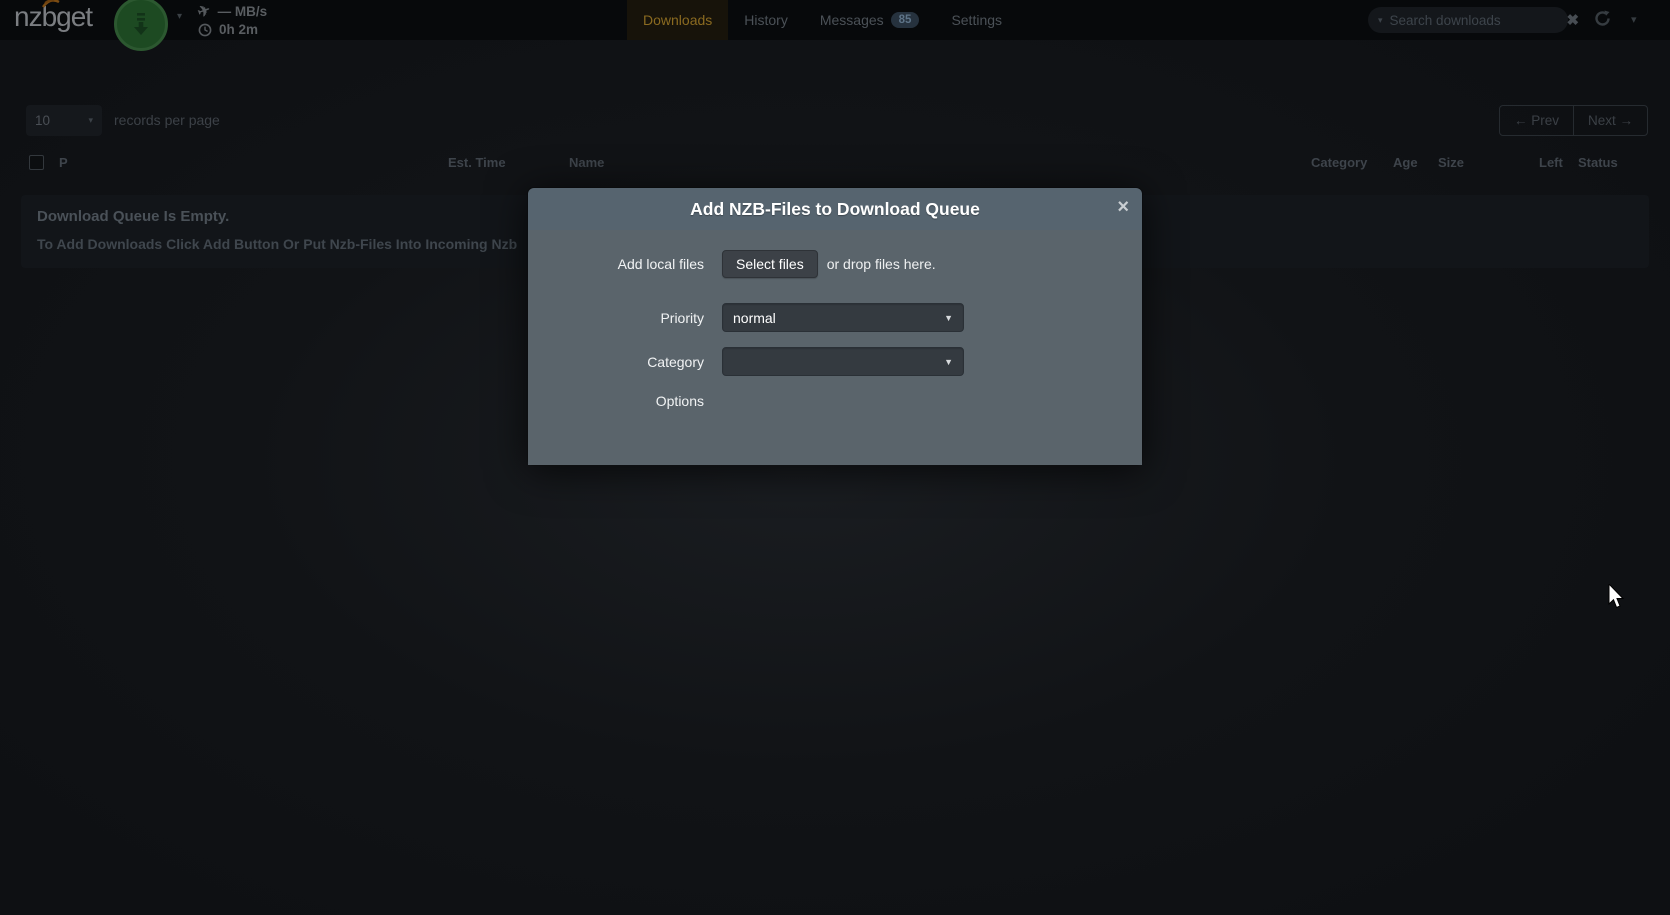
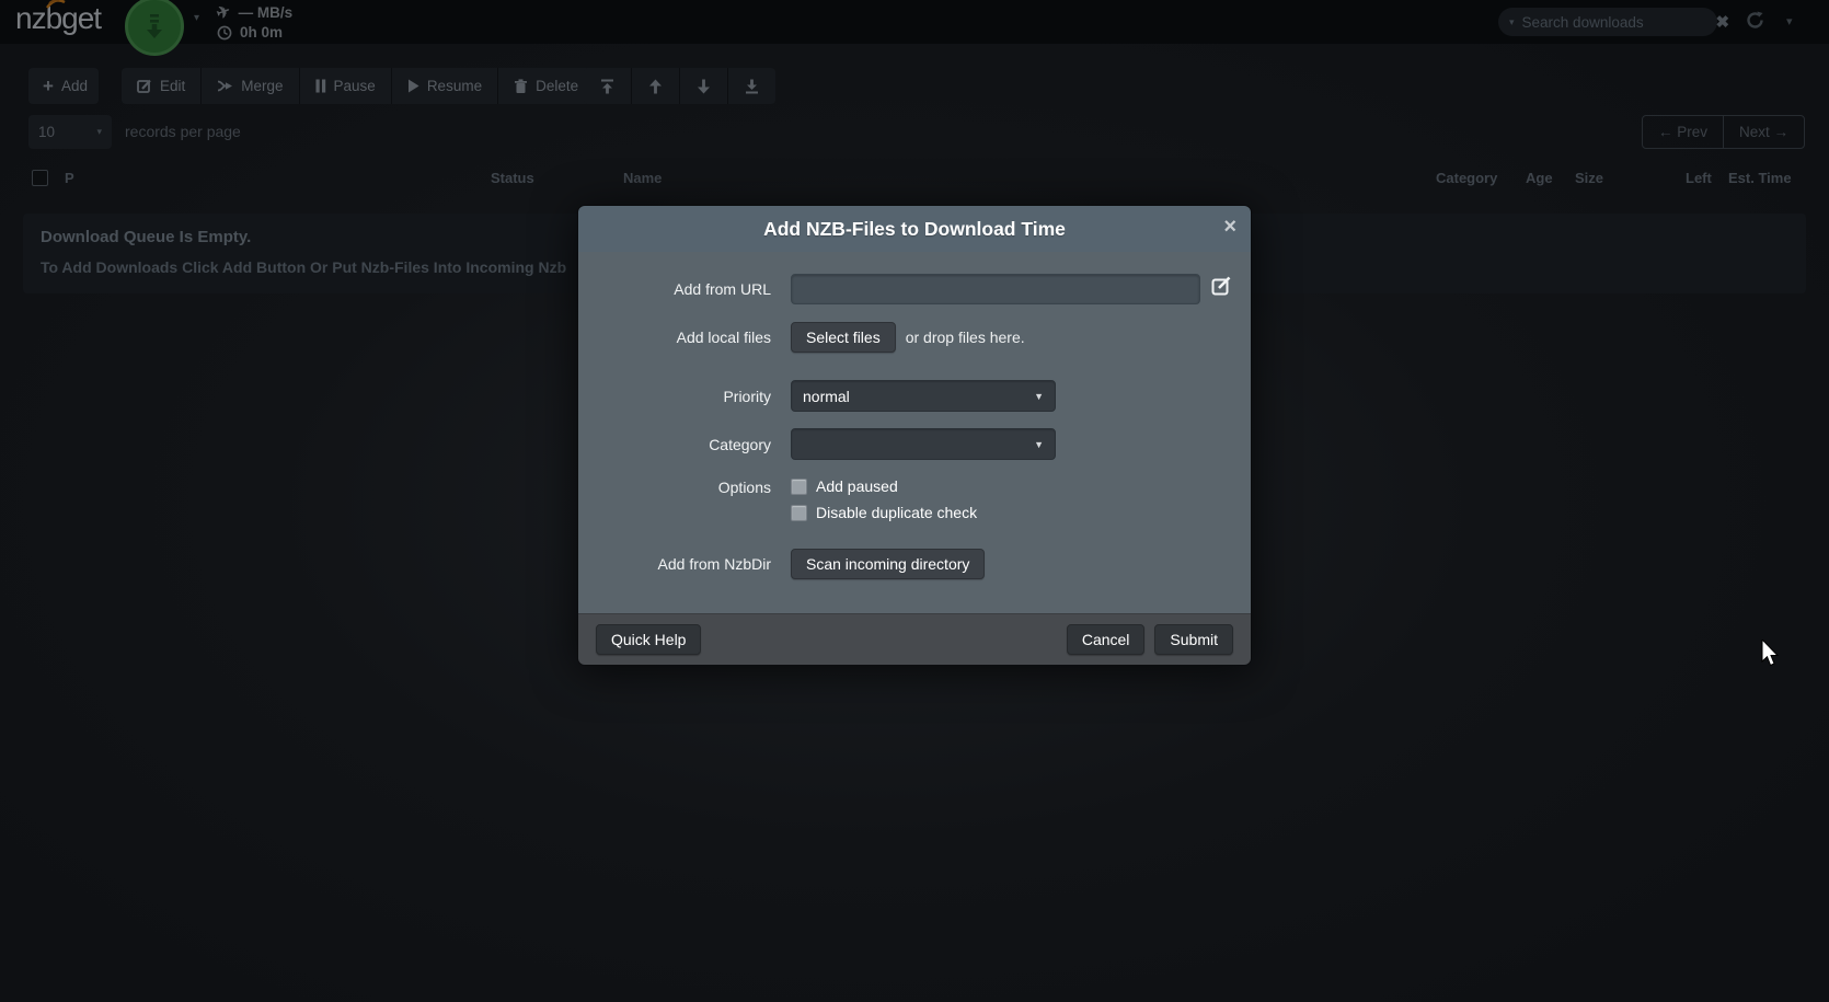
  nzbget
  ▾
  — MB/s
- 0h 2m
+ 0h 0m
- Downloads
- History
- Messages
- 85
- Settings
  ▾
  Search downloads
  ✖
  ▾
+ +
+ Add
+ Edit
+ Merge
+ Pause
+ Resume
+ Delete
  10
  ▾
  records per page
  ← Prev
  Next →
  P
- Est. Time
+ Status
  Name
  Category
  Age
  Size
  Left
- Status
+ Est. Time
  Download Queue Is Empty.
  To Add Downloads Click Add Button Or Put Nzb-Files Into Incoming Nzb
- Add NZB-Files to Download Queue
+ Add NZB-Files to Download Time
  ×
+ Add from URL
  Add local files
  Select files
  or drop files here.
  Priority
  normal
  ▼
  Category
  ▼
  Options
+ Add paused
+ Disable duplicate check
+ Add from NzbDir
+ Scan incoming directory
+ Quick Help
+ Cancel
+ Submit
